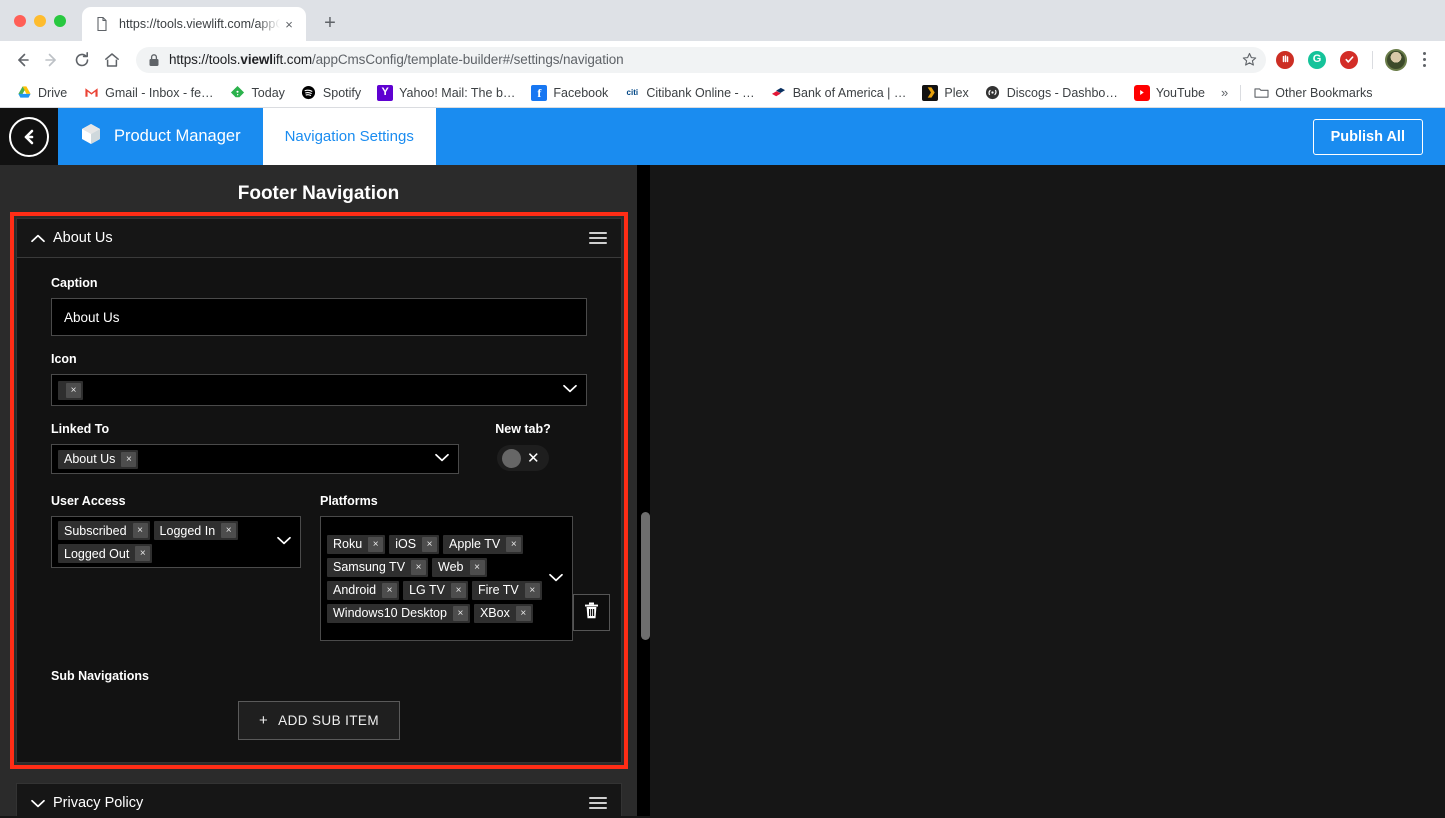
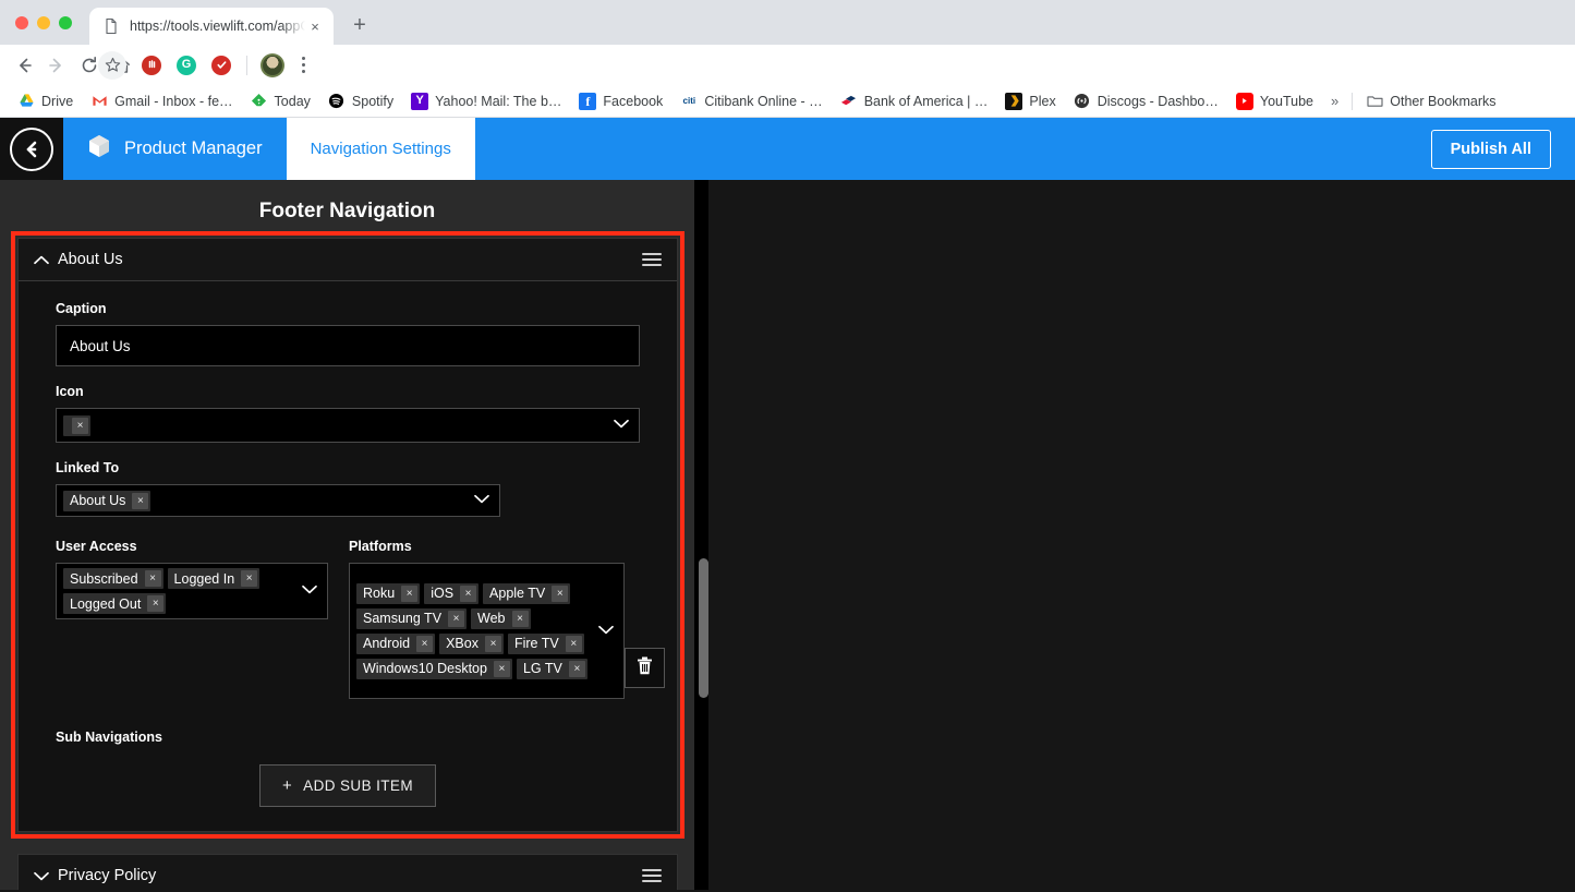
  https://tools.viewlift.com/appC
  ×
  +
- https://tools.viewlift.com/appCmsConfig/template-builder#/settings/navigation
  G
  Drive
  Gmail - Inbox - fe…
  Today
  Spotify
  Y
  Yahoo! Mail: The b…
  f
  Facebook
  citi
  Citibank Online - …
  Bank of America | …
  Plex
  Discogs - Dashbo…
  YouTube
  »
  Other Bookmarks
  Product Manager
  Navigation Settings
  Publish All
  Footer Navigation
  About Us
  Caption
  About Us
  Icon
  ×
  Linked To
  About Us
  ×
- New tab?
- ✕
  User Access
  Subscribed
  ×
  Logged In
  ×
  Logged Out
  ×
  Platforms
  Roku
  ×
  iOS
  ×
  Apple TV
  ×
  Samsung TV
  ×
  Web
  ×
  Android
  ×
- LG TV
+ XBox
  ×
  Fire TV
  ×
  Windows10 Desktop
  ×
- XBox
+ LG TV
  ×
  Sub Navigations
  + ADD SUB ITEM
  Privacy Policy
